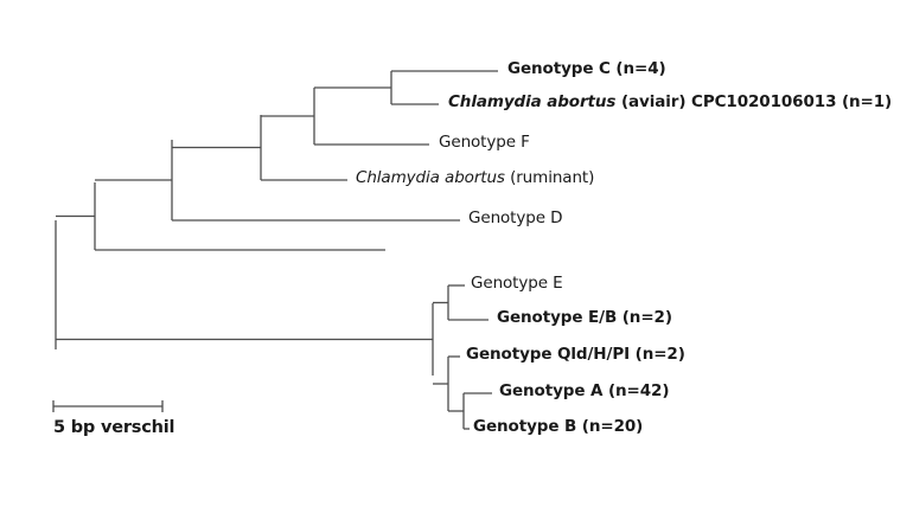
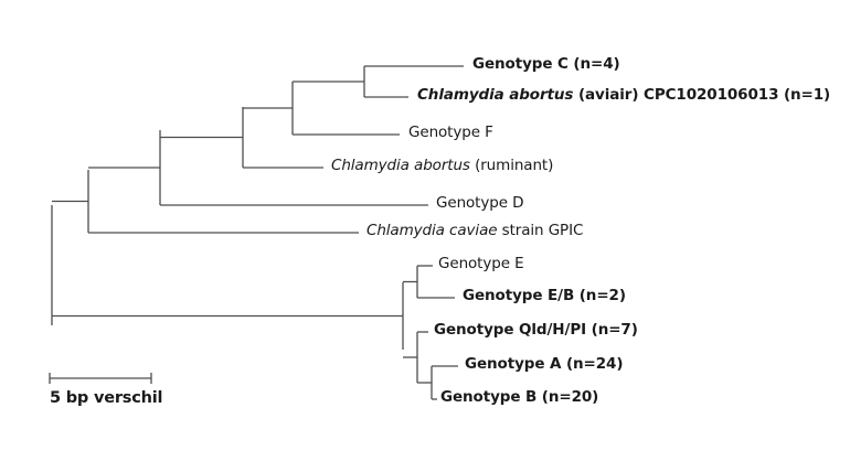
  Genotype C (n=4)
  Chlamydia abortus (aviair) CPC1020106013 (n=1)
  Genotype F
  Chlamydia abortus (ruminant)
  Genotype D
+ Chlamydia caviae strain GPIC
  Genotype E
  Genotype E/B (n=2)
- Genotype Qld/H/PI (n=2)
+ Genotype Qld/H/PI (n=7)
- Genotype A (n=42)
+ Genotype A (n=24)
  Genotype B (n=20)
  5 bp verschil
